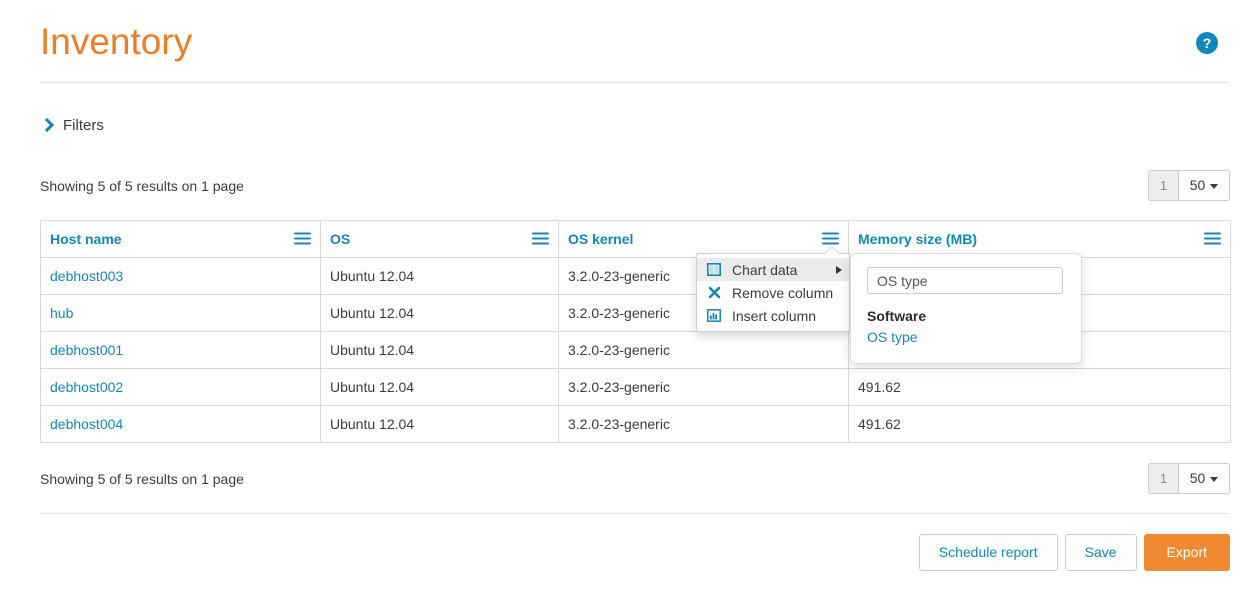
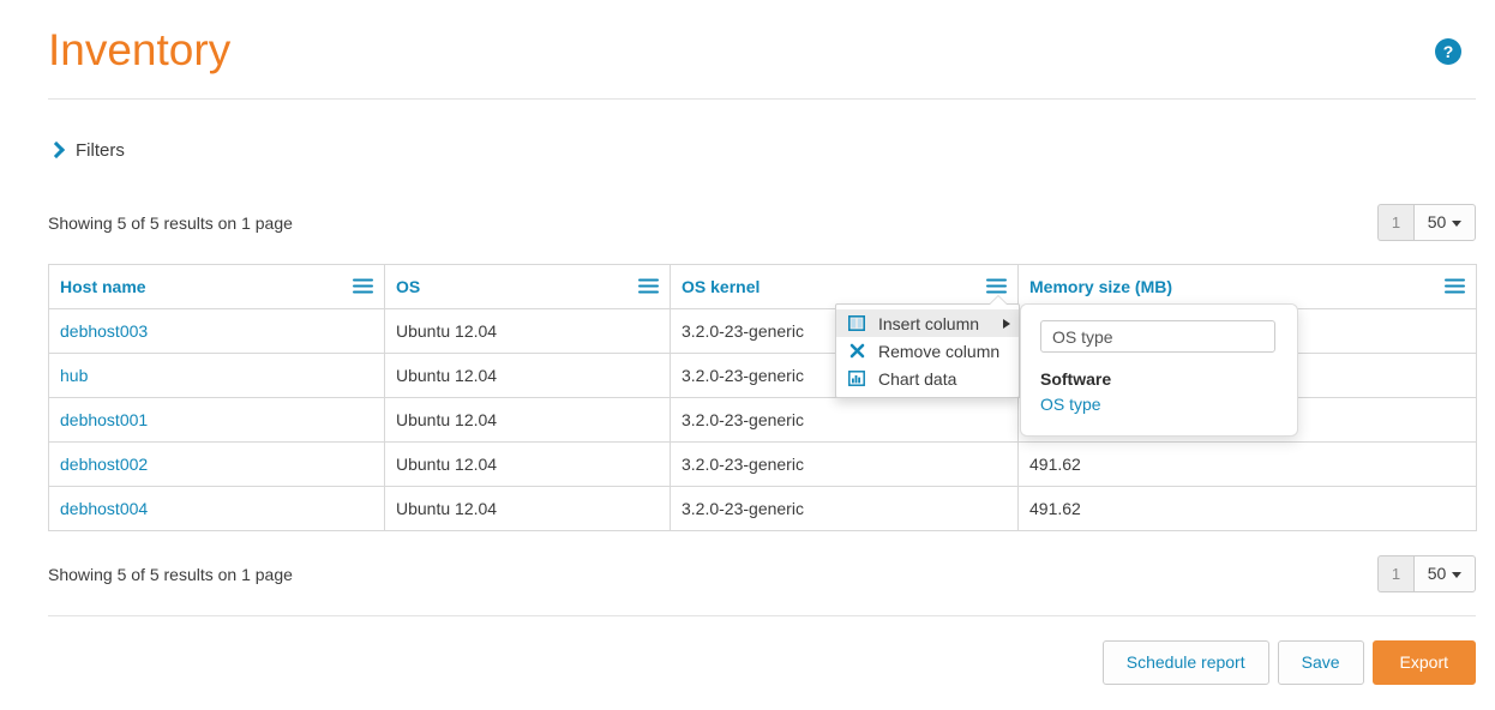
  Inventory
  ?
  Filters
  Showing 5 of 5 results on 1 page
  1
  50
  Host name	OS	OS kernel	Memory size (MB)
  debhost003	Ubuntu 12.04	3.2.0-23-generic
  hub	Ubuntu 12.04	3.2.0-23-generic
  debhost001	Ubuntu 12.04	3.2.0-23-generic
  debhost002	Ubuntu 12.04	3.2.0-23-generic	491.62
  debhost004	Ubuntu 12.04	3.2.0-23-generic	491.62
- Chart data
+ Insert column
  Remove column
- Insert column
+ Chart data
  OS type
  Software
  OS type
  Showing 5 of 5 results on 1 page
  1
  50
  Schedule report
  Save
  Export
